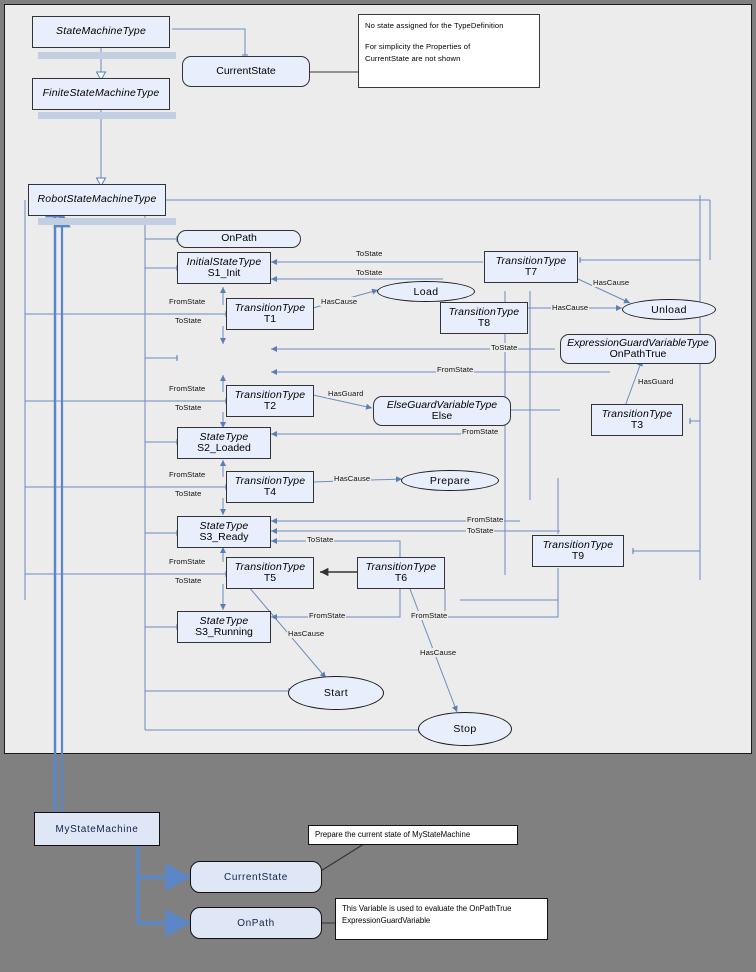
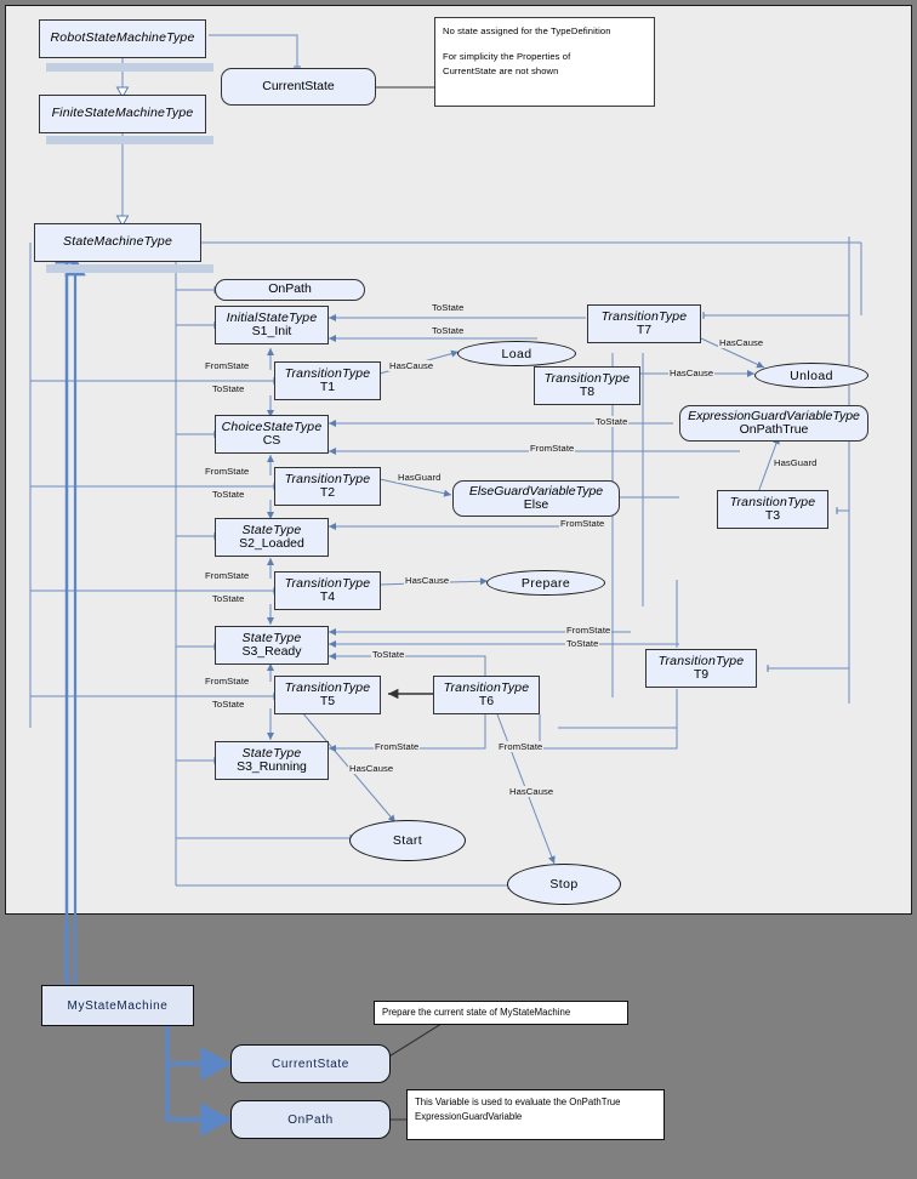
- StateMachineType
+ RobotStateMachineType
  FiniteStateMachineType
- RobotStateMachineType
+ StateMachineType
  CurrentState
  No state assigned for the TypeDefinition
  For simplicity the Properties of
  CurrentState are not shown
  OnPath
  InitialStateType
  S1_Init
+ ChoiceStateType
+ CS
  StateType
  S2_Loaded
  StateType
  S3_Ready
  StateType
  S3_Running
  TransitionType
  T1
  TransitionType
  T2
  TransitionType
  T4
  TransitionType
  T5
  TransitionType
  T6
  TransitionType
  T7
  TransitionType
  T8
  TransitionType
  T3
  TransitionType
  T9
  ElseGuardVariableType
  Else
  ExpressionGuardVariableType
  OnPathTrue
  Load
  Unload
  Prepare
  Start
  Stop
  ToState
  ToState
  FromState
  ToState
  HasCause
  HasCause
  HasCause
  ToState
  FromState
  FromState
  ToState
  HasGuard
  FromState
  HasGuard
  FromState
  ToState
  HasCause
  FromState
  ToState
  ToState
  FromState
  ToState
  FromState
  FromState
  HasCause
  HasCause
  MyStateMachine
  CurrentState
  OnPath
  Prepare the current state of MyStateMachine
  This Variable is used to evaluate the OnPathTrue
  ExpressionGuardVariable
